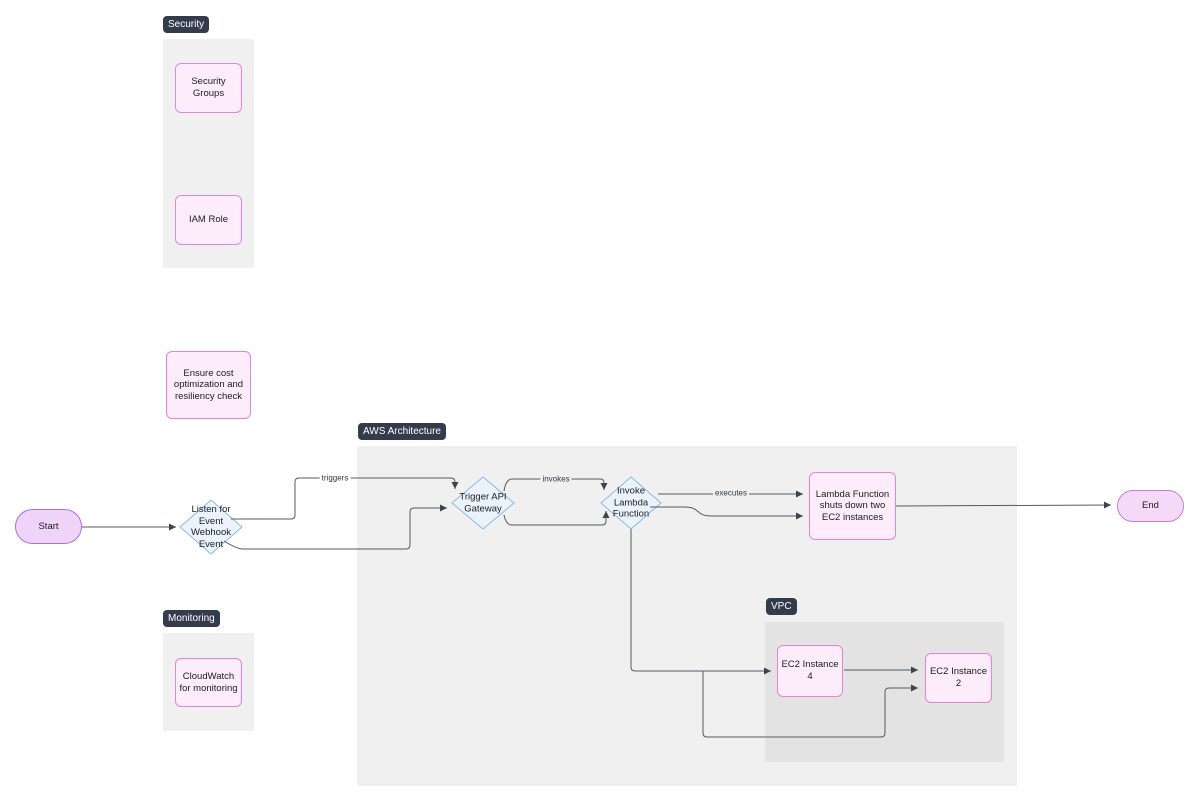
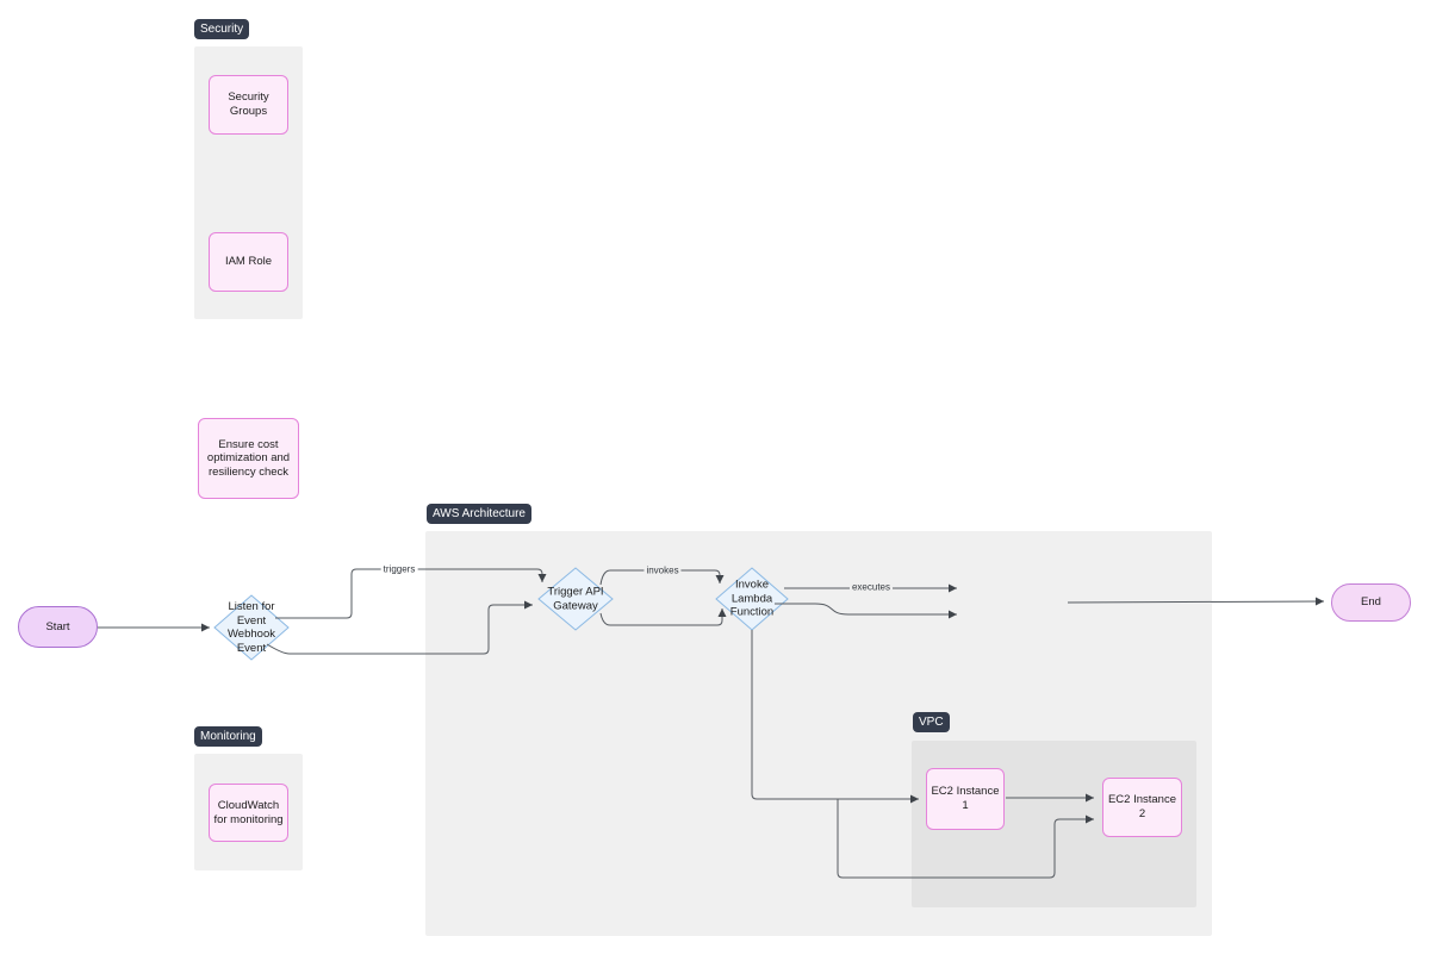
  Security
  AWS Architecture
  VPC
  Monitoring
  Security Groups
  IAM Role
  Ensure cost optimization and resiliency check
  CloudWatch for monitoring
- Lambda Function shuts down two EC2 instances
- EC2 Instance 4
+ EC2 Instance 1
  EC2 Instance 2
  Start
  End
  Listen for Event Webhook Event
  Trigger API Gateway
  Invoke Lambda Function
  triggers
  invokes
  executes
